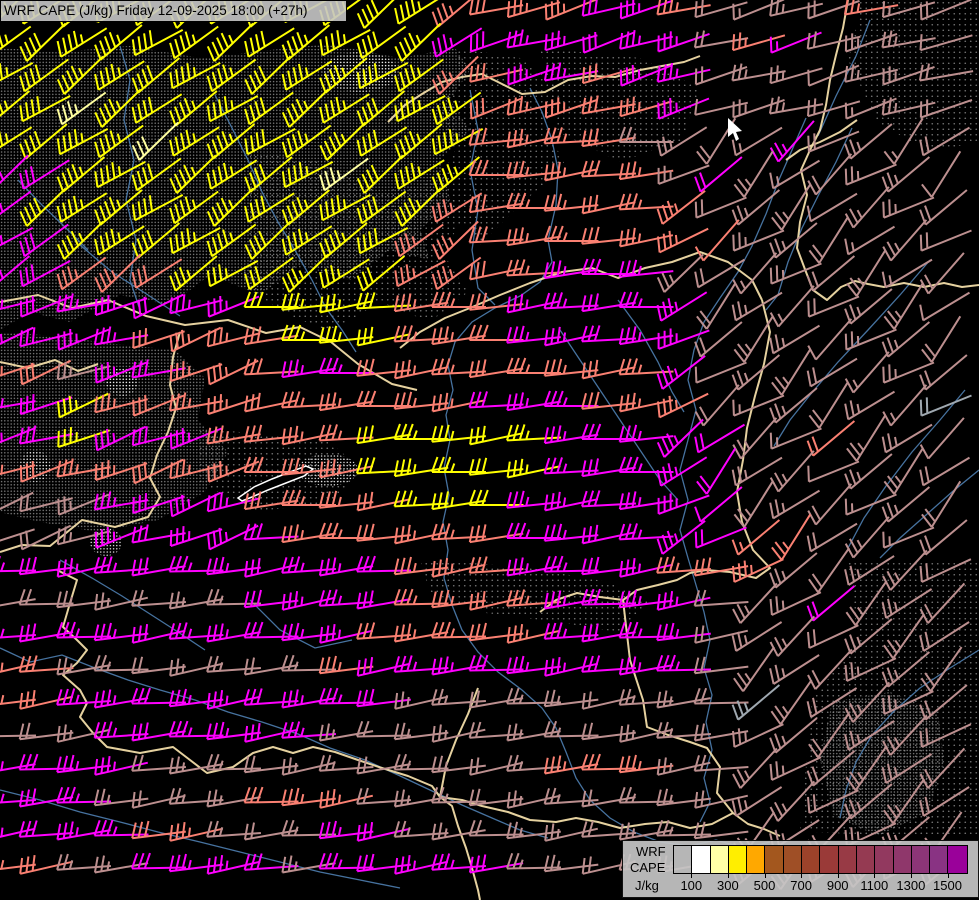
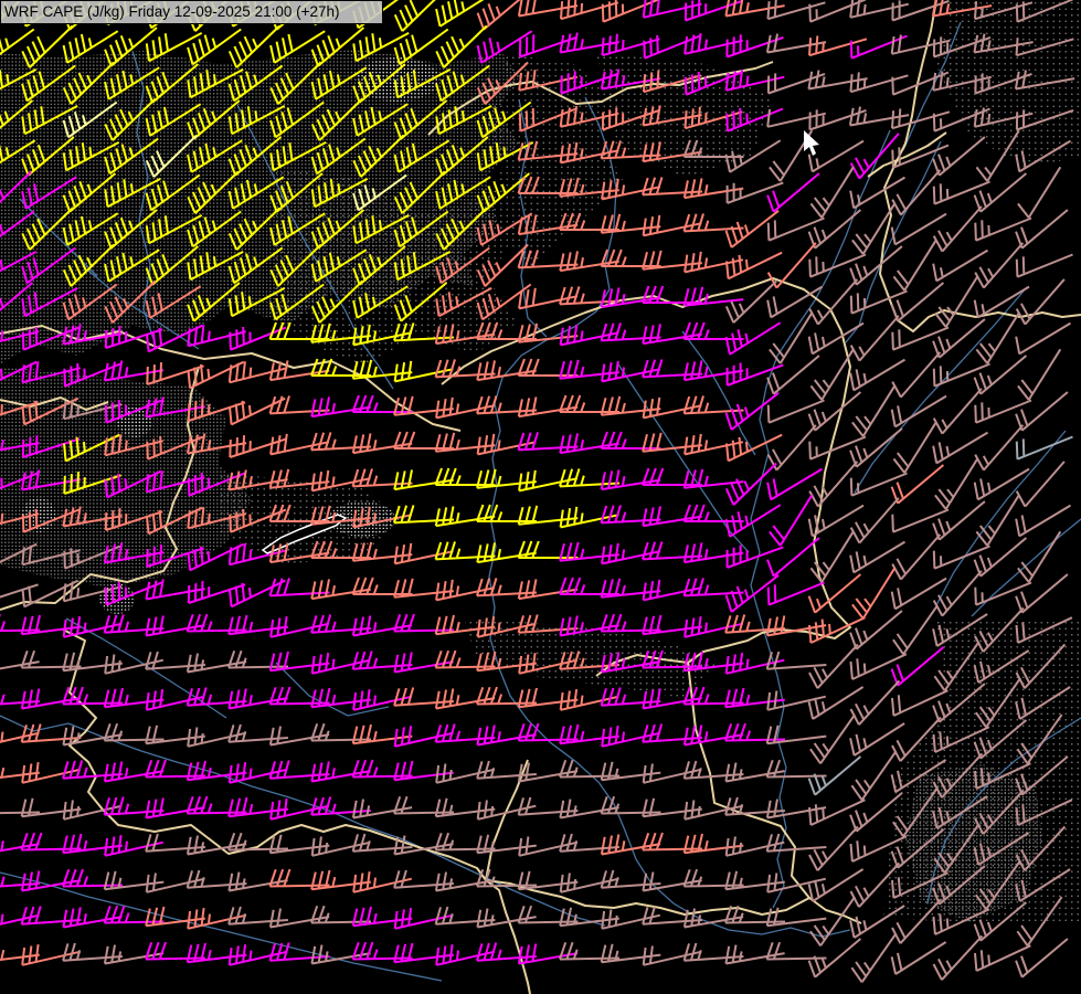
- WRF CAPE (J/kg) Friday 12-09-2025 18:00 (+27h)
+ WRF CAPE (J/kg) Friday 12-09-2025 21:00 (+27h)
- WRF
- CAPE
- J/kg
- 100
- 300
- 500
- 700
- 900
- 1100
- 1300
- 1500
